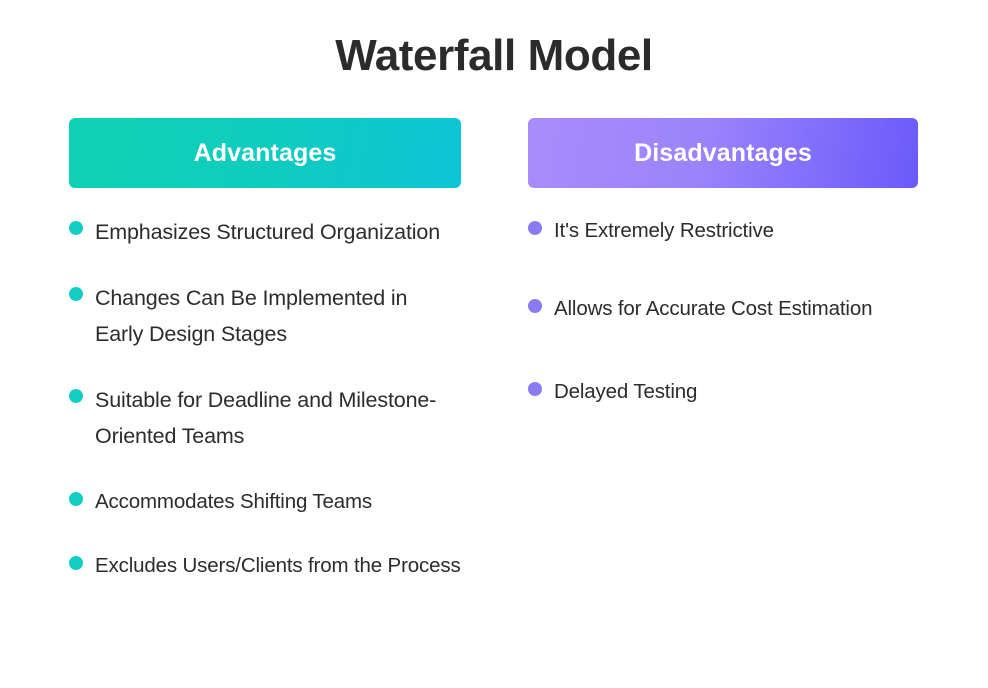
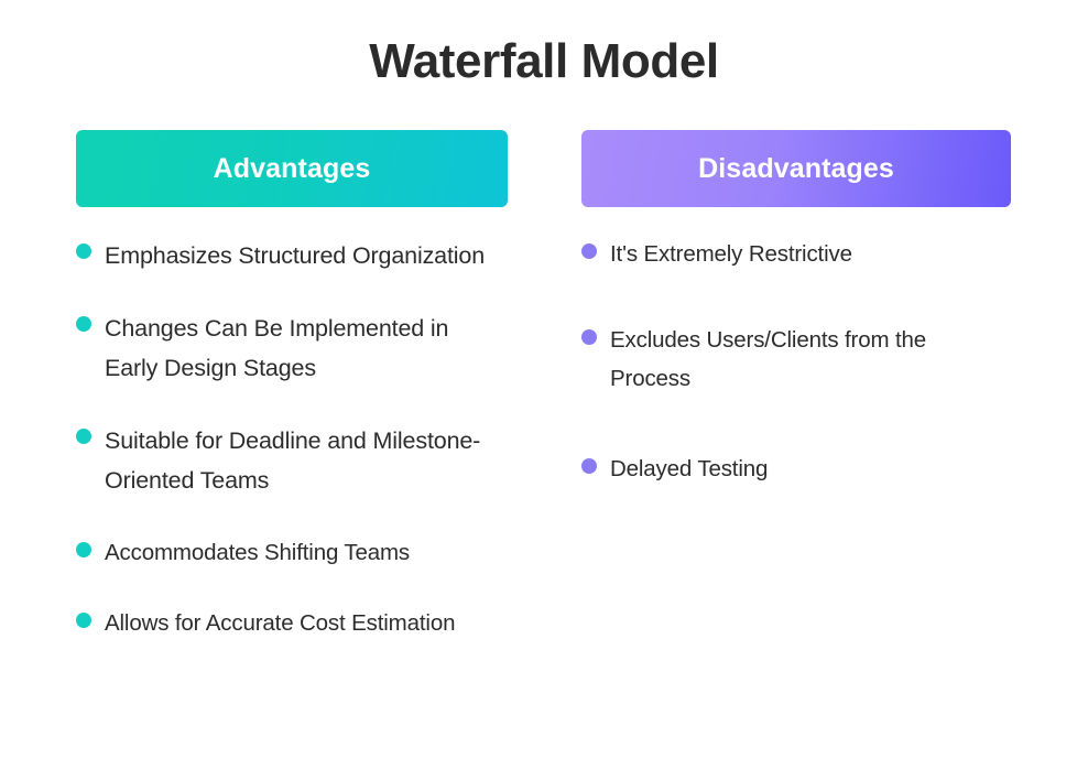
  Waterfall Model
  Advantages
  Emphasizes Structured Organization
  Changes Can Be Implemented in Early Design Stages
  Suitable for Deadline and Milestone-Oriented Teams
  Accommodates Shifting Teams
- Excludes Users/Clients from the Process
+ Allows for Accurate Cost Estimation
  Disadvantages
  It's Extremely Restrictive
- Allows for Accurate Cost Estimation
+ Excludes Users/Clients from the Process
  Delayed Testing
